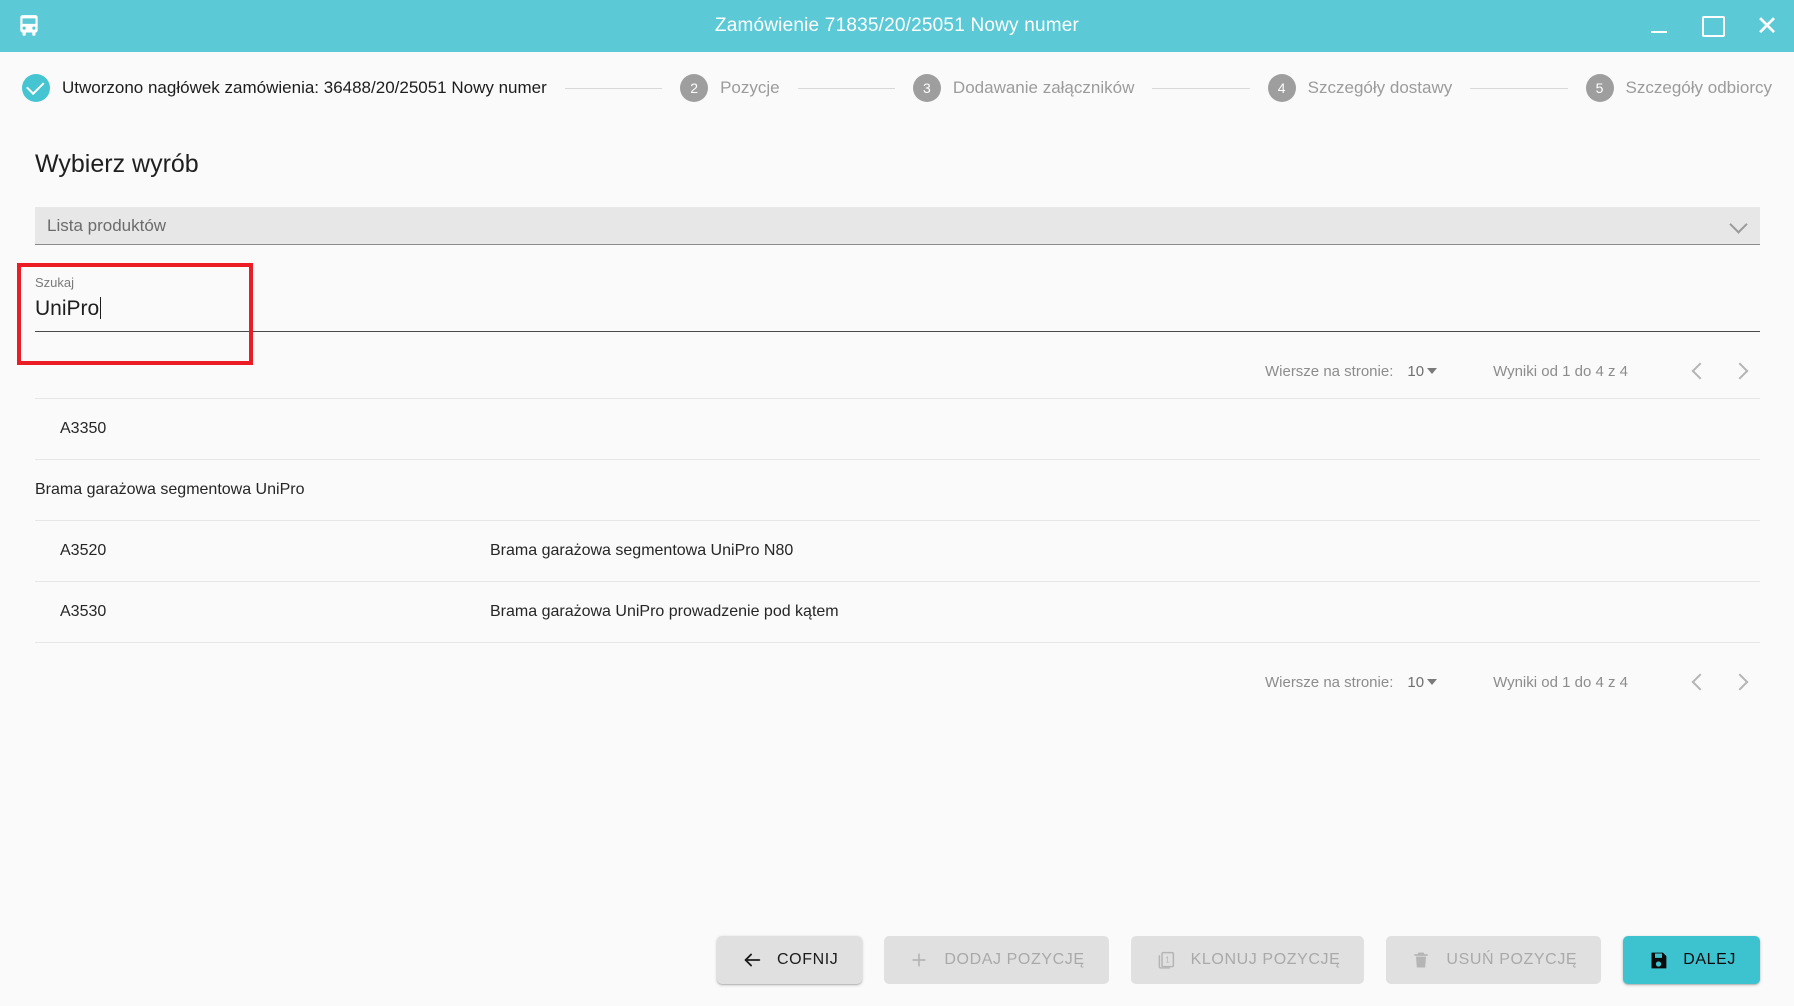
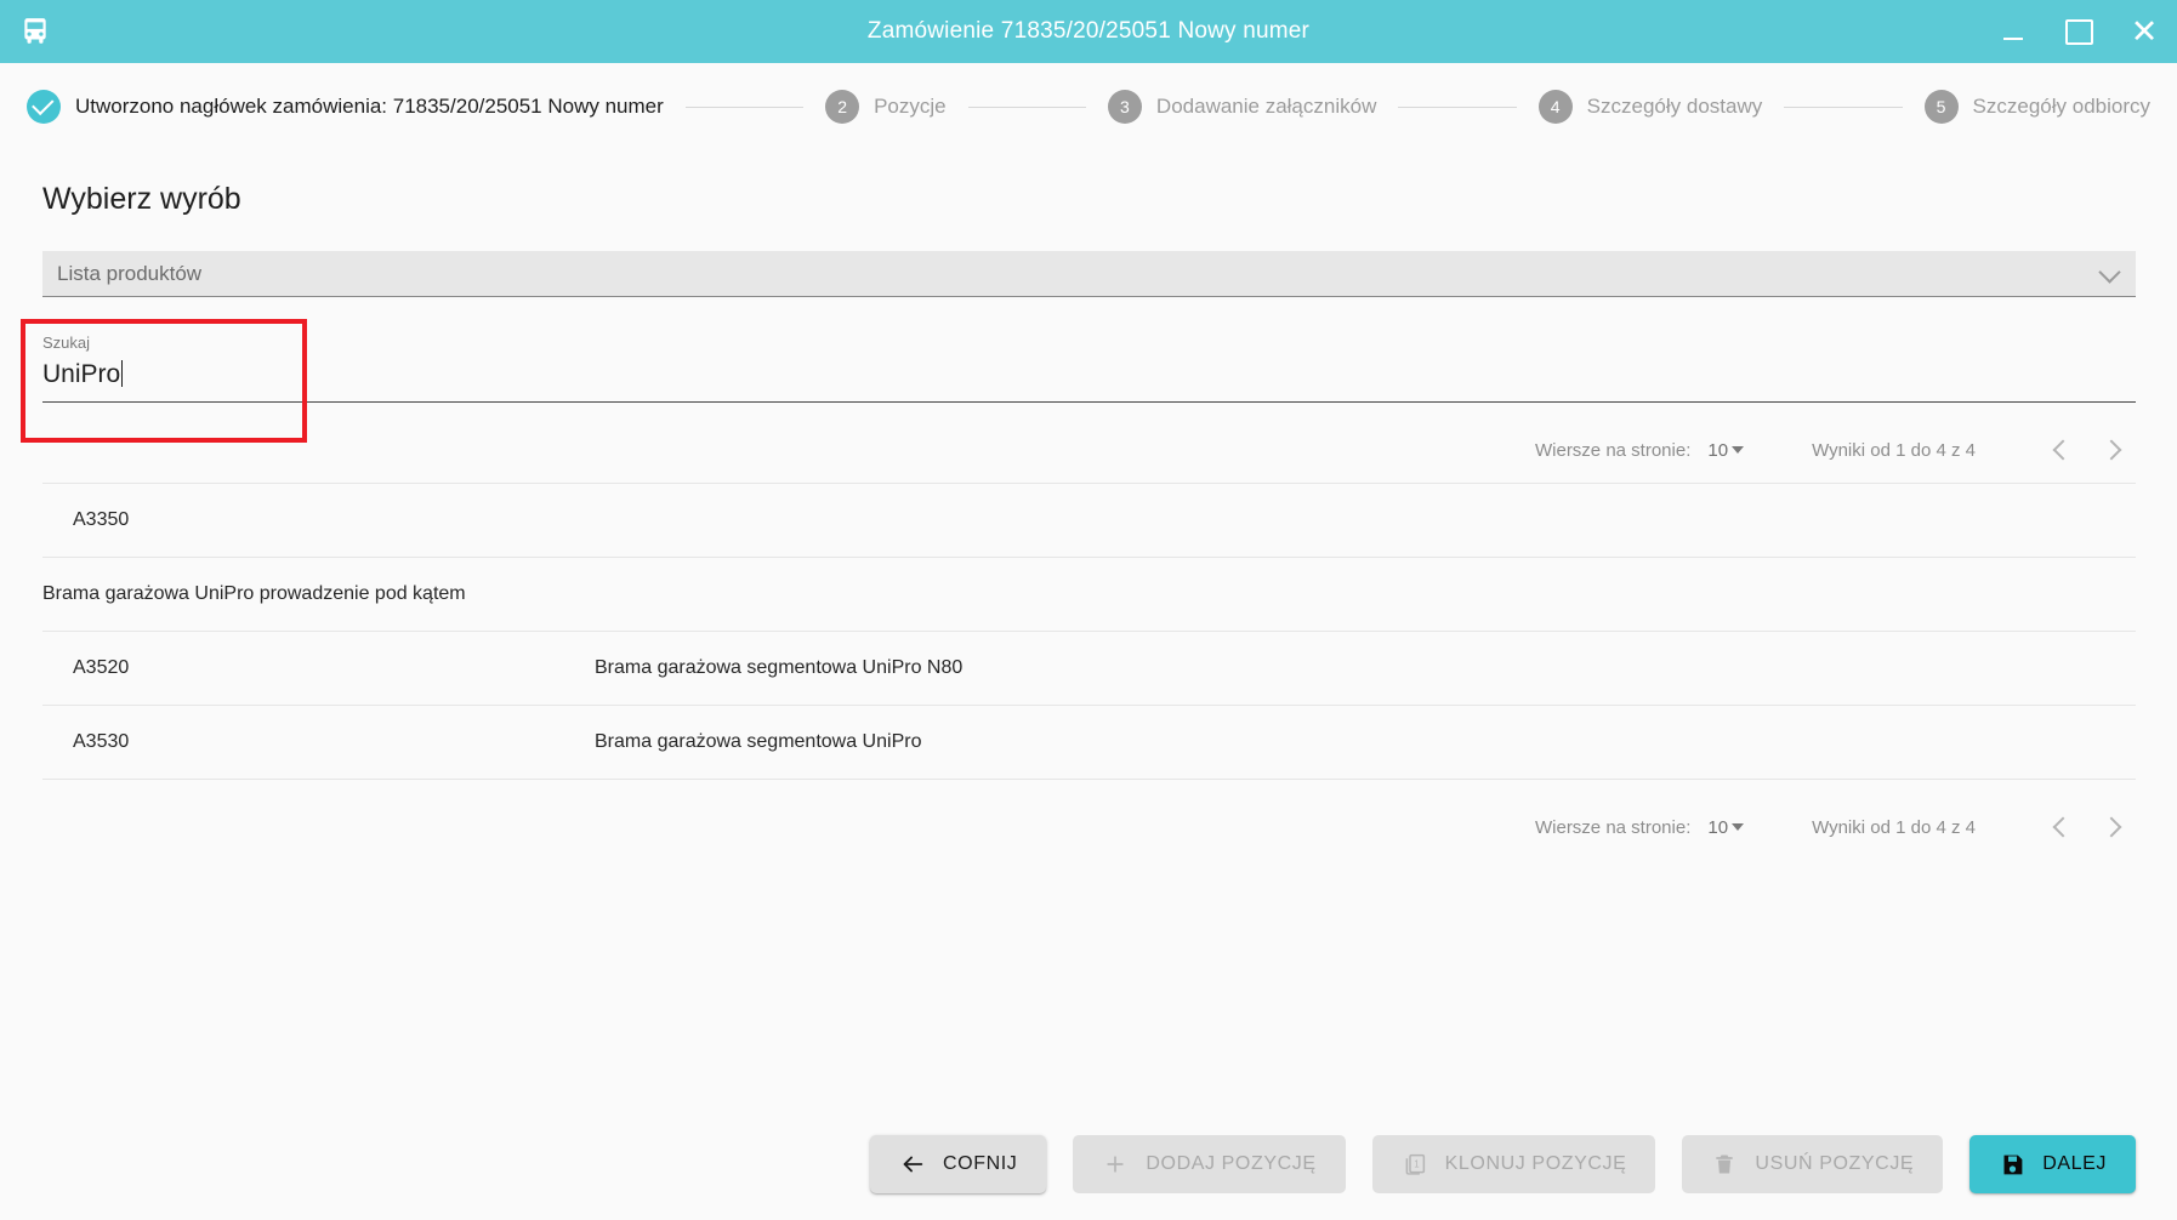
  Zamówienie 71835/20/25051 Nowy numer
  ✕
- Utworzono nagłówek zamówienia: 36488/20/25051 Nowy numer
+ Utworzono nagłówek zamówienia: 71835/20/25051 Nowy numer
  2
  Pozycje
  3
  Dodawanie załączników
  4
  Szczegóły dostawy
  5
  Szczegóły odbiorcy
  Wybierz wyrób
  Lista produktów
  Szukaj
  UniPro
  Wiersze na stronie:
  10
  Wyniki od 1 do 4 z 4
  A3350
- Brama garażowa segmentowa UniPro
+ Brama garażowa UniPro prowadzenie pod kątem
  A3520
  Brama garażowa segmentowa UniPro N80
  A3530
- Brama garażowa UniPro prowadzenie pod kątem
+ Brama garażowa segmentowa UniPro
  Wiersze na stronie:
  10
  Wyniki od 1 do 4 z 4
  COFNIJ
  DODAJ POZYCJĘ
  1
  KLONUJ POZYCJĘ
  USUŃ POZYCJĘ
  DALEJ
